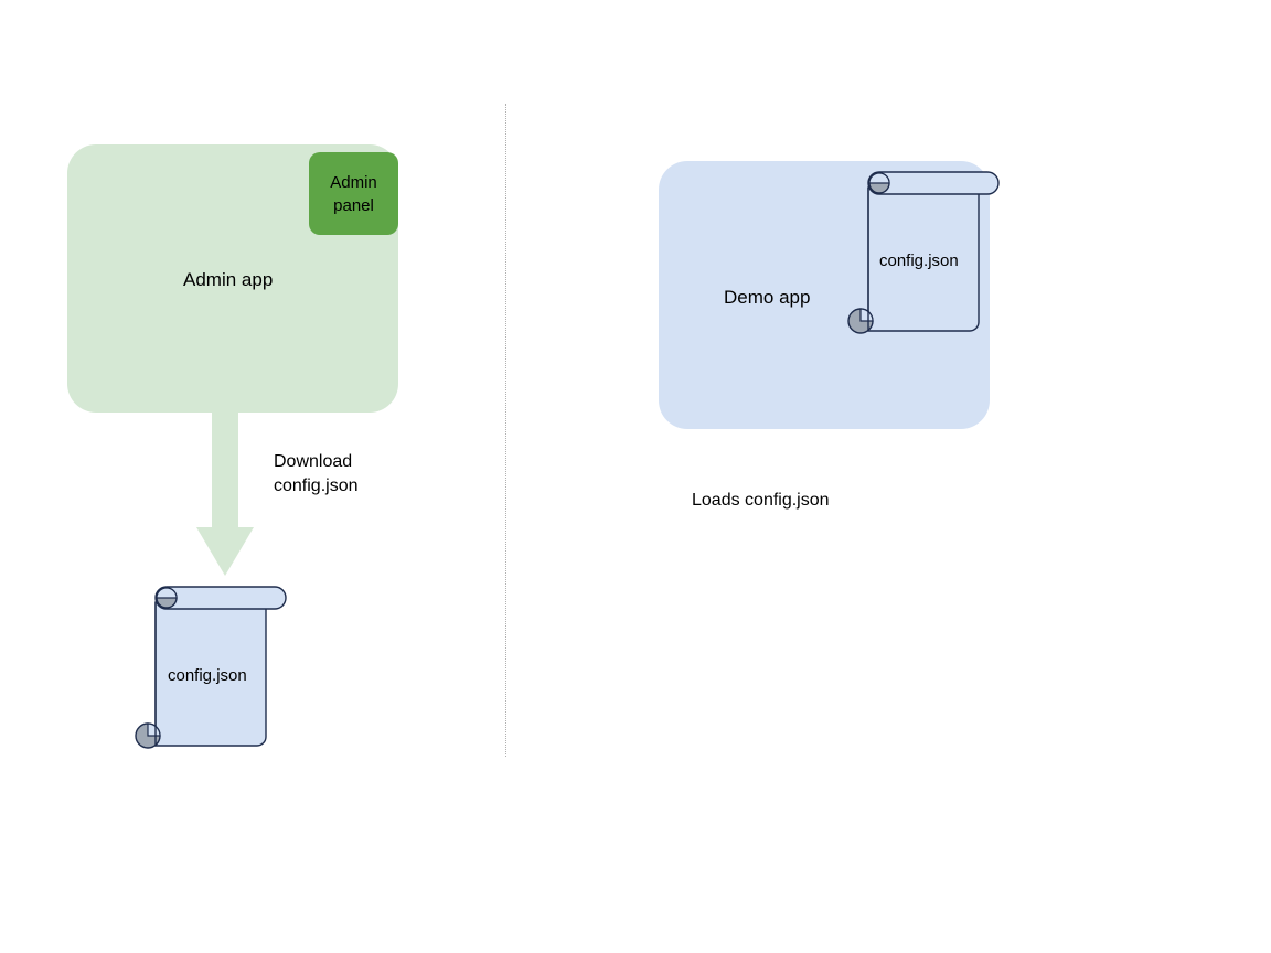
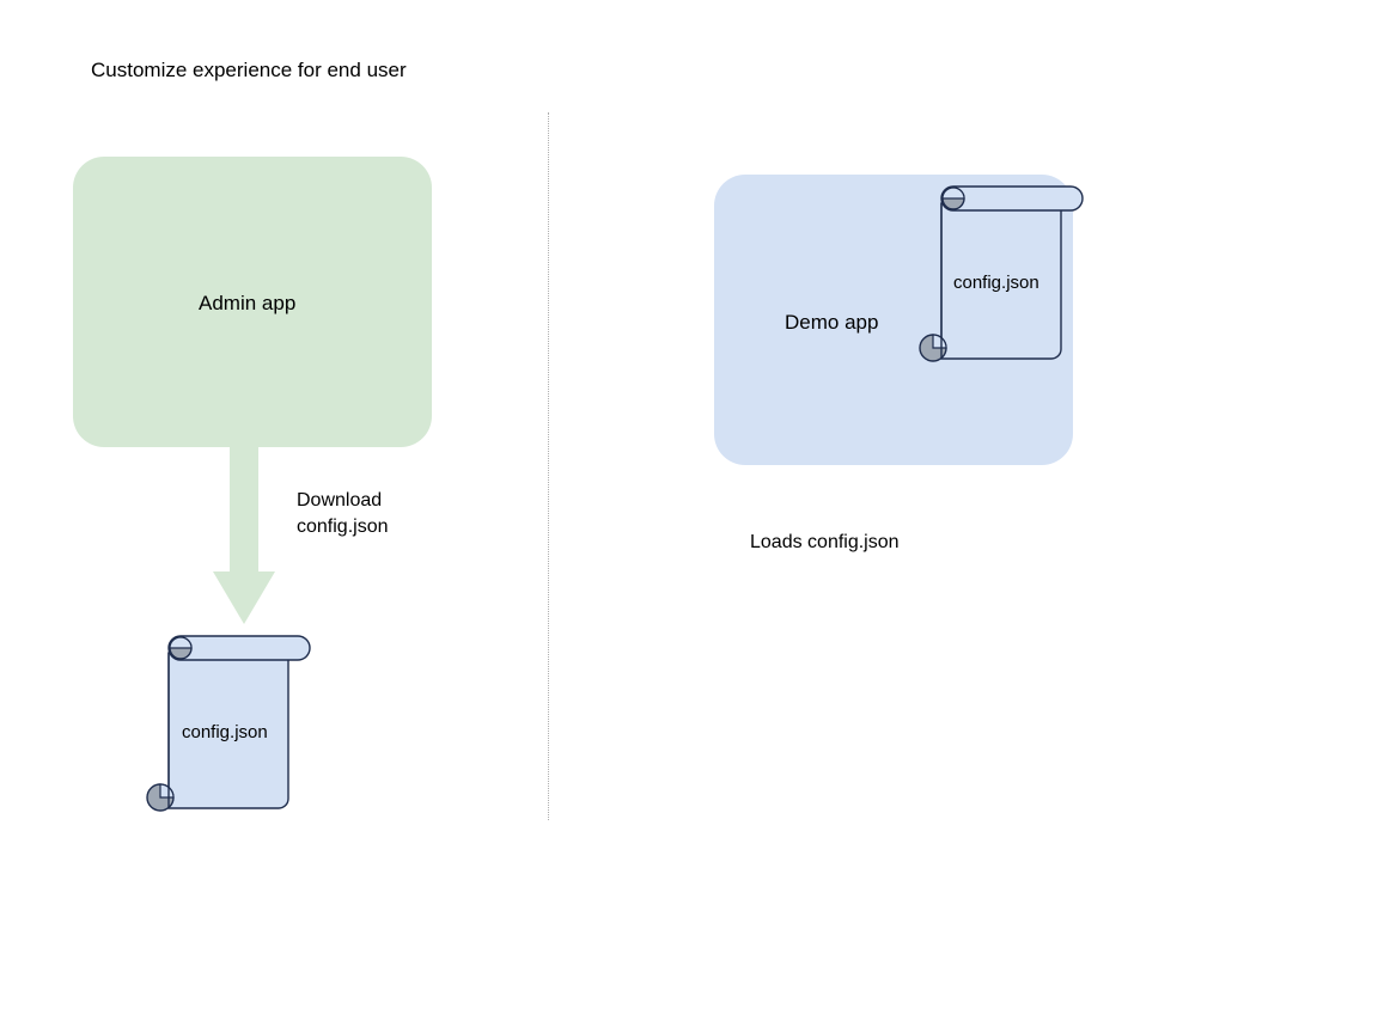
+ Customize experience for end user
  Admin app
- Admin
- panel
  Download
  config.json
  config.json
  Demo app
  config.json
  Loads config.json
